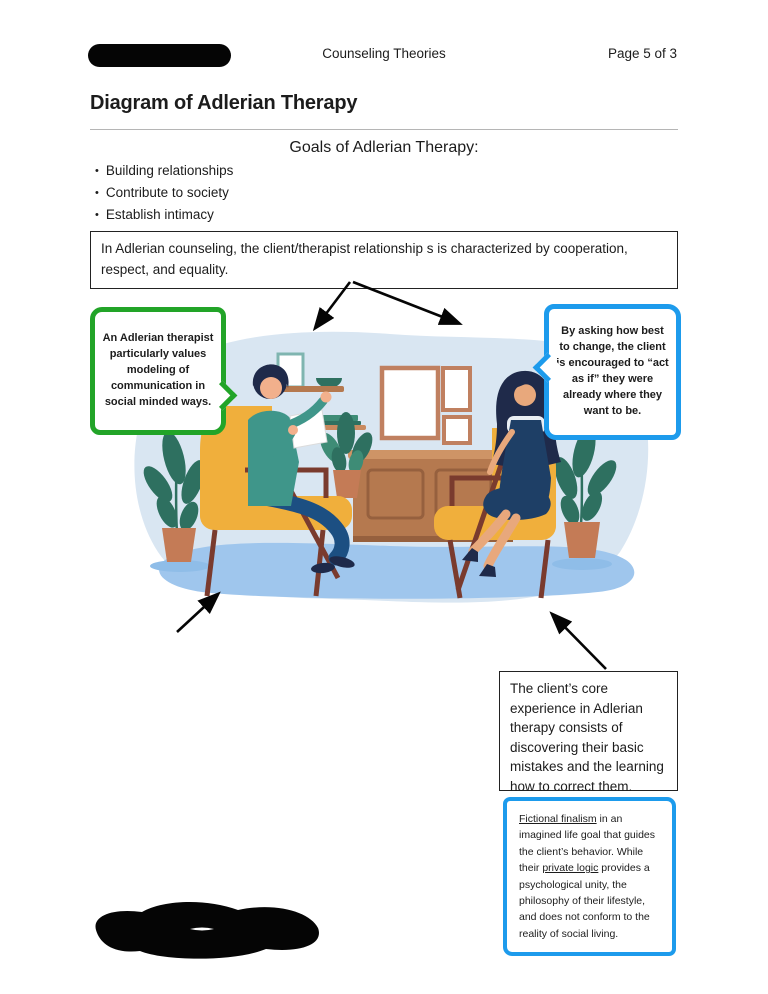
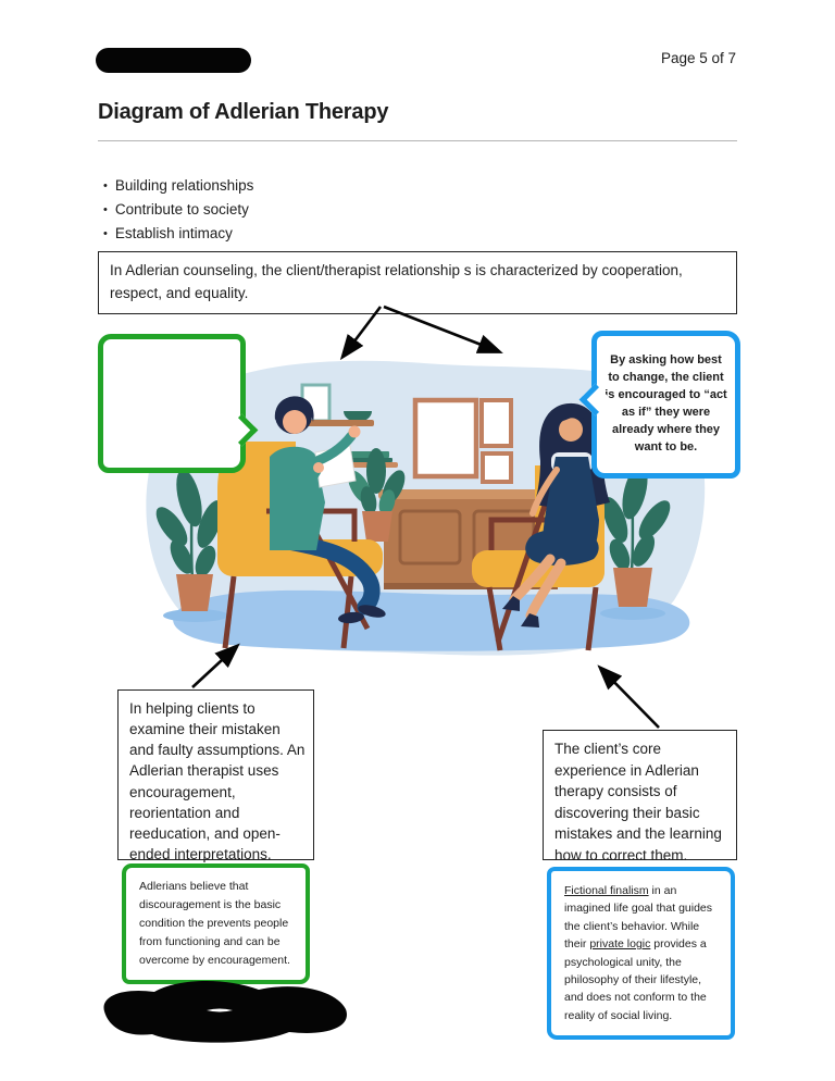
- Counseling Theories
- Page 5 of 3
+ Page 5 of 7
  Diagram of Adlerian Therapy
- Goals of Adlerian Therapy:
  Building relationships
  Contribute to society
  Establish intimacy
  In Adlerian counseling, the client/therapist relationship s is characterized by cooperation, respect, and equality.
- An Adlerian therapist particularly values modeling of communication in social minded ways.
  By asking how best to change, the client s encouraged to “act as if” they were already where they want to be.
+ In helping clients to examine their mistaken and faulty assumptions. An Adlerian therapist uses encouragement, reorientation and reeducation, and open-ended interpretations.
  The client’s core experience in Adlerian therapy consists of discovering their basic mistakes and the learning how to correct them.
+ Adlerians believe that discouragement is the basic condition the prevents people from functioning and can be overcome by encouragement.
  Fictional finalism in an imagined life goal that guides the client’s behavior. While their private logic provides a psychological unity, the philosophy of their lifestyle, and does not conform to the reality of social living.
